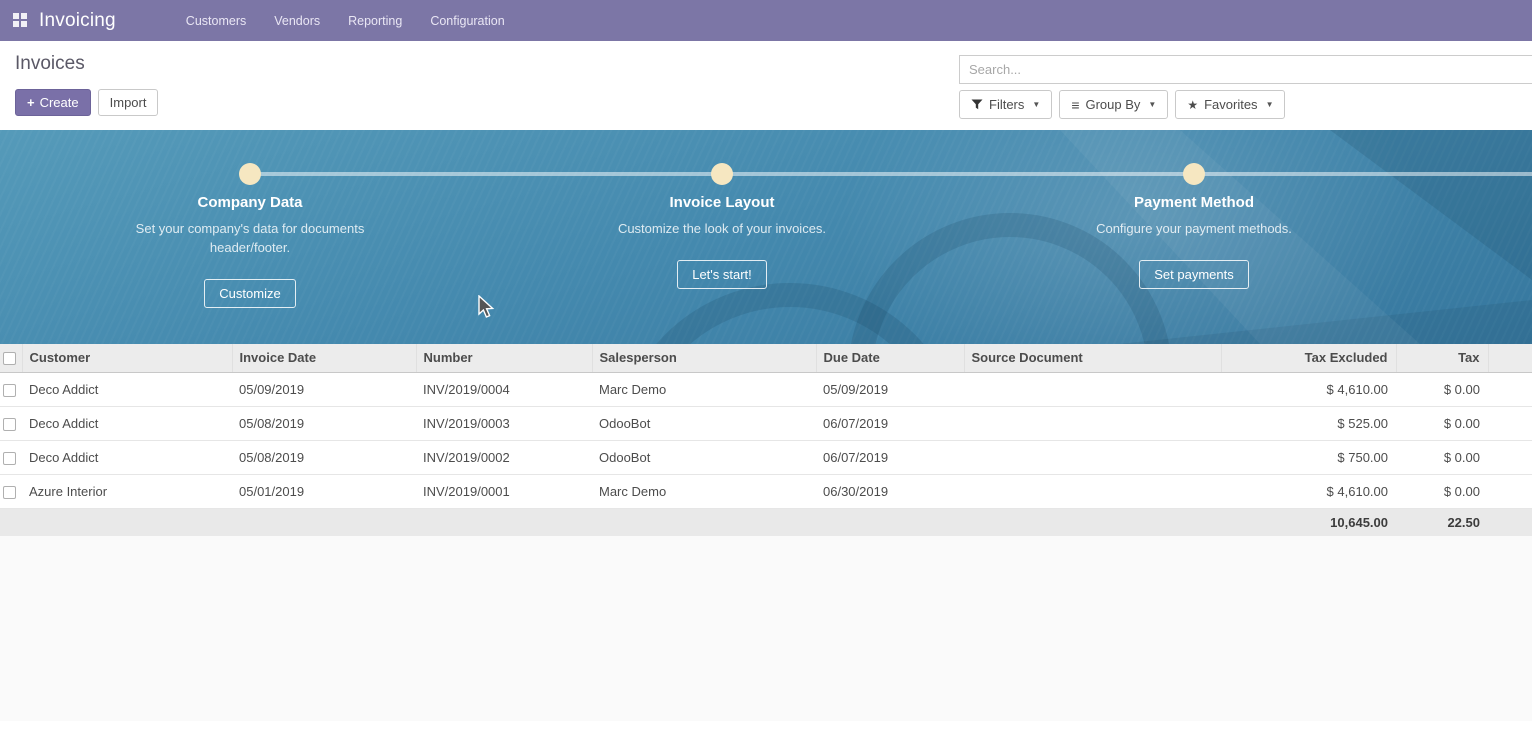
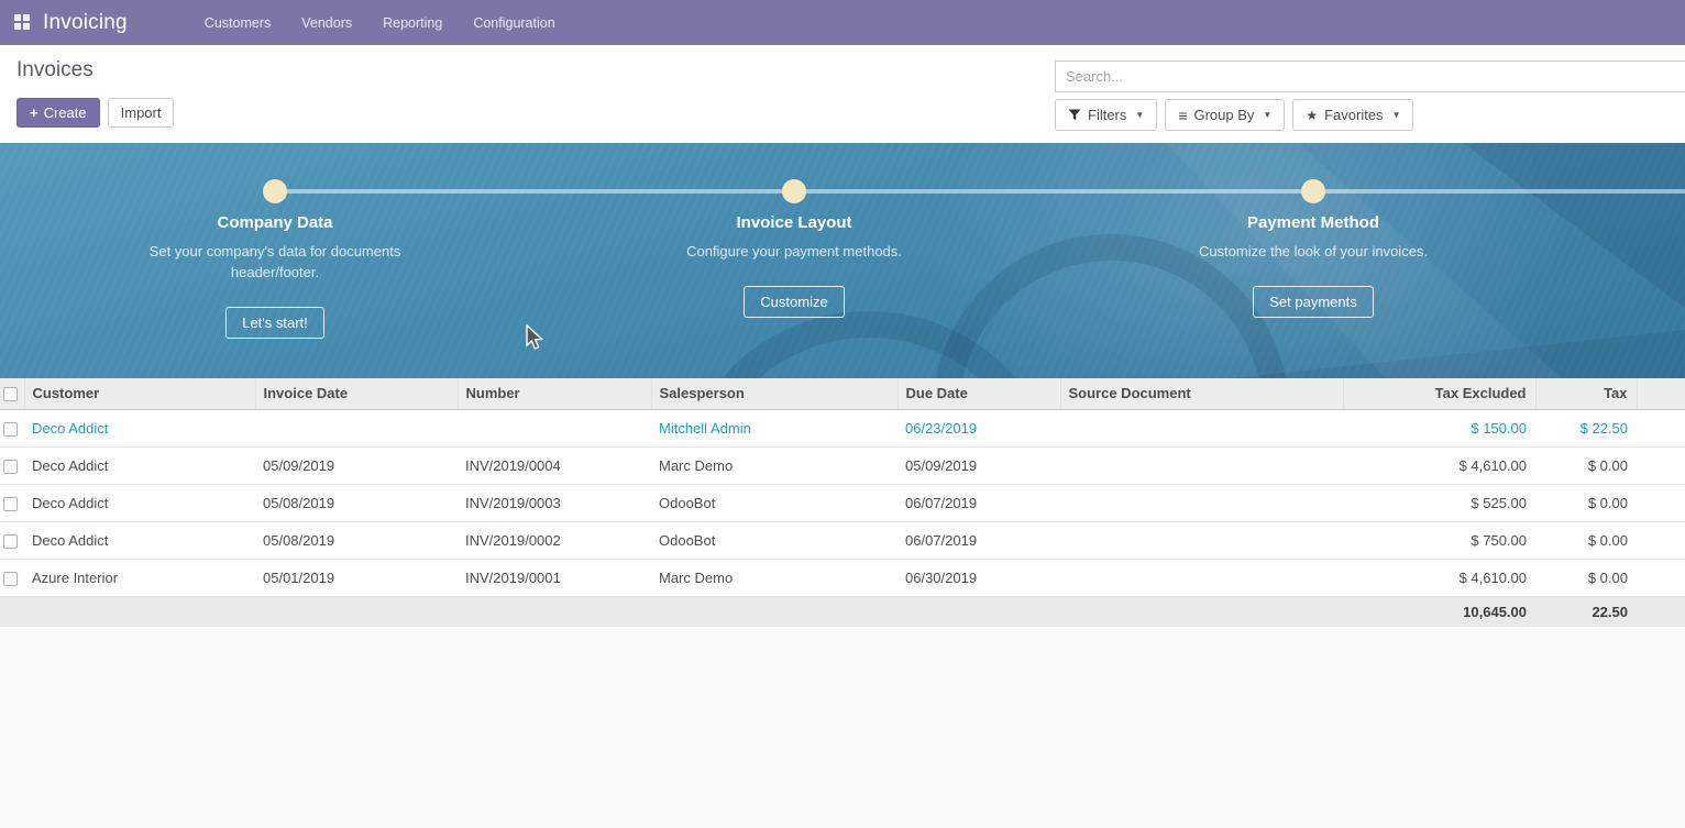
  Invoicing
  Customers
  Vendors
  Reporting
  Configuration
  Invoices
  + Create
  Import
  Search...
  Filters
  ▼
  ≡
  Group By
  ▼
  ★
  Favorites
  ▼
  Company Data
  Set your company's data for documents header/footer.
- Customize
+ Let's start!
  Invoice Layout
- Customize the look of your invoices.
+ Configure your payment methods.
- Let's start!
+ Customize
  Payment Method
- Configure your payment methods.
+ Customize the look of your invoices.
  Set payments
  	Customer	Invoice Date	Number	Salesperson	Due Date	Source Document	Tax Excluded	Tax
+ 	Deco Addict			Mitchell Admin	06/23/2019		$ 150.00	$ 22.50
  	Deco Addict	05/09/2019	INV/2019/0004	Marc Demo	05/09/2019		$ 4,610.00	$ 0.00
  	Deco Addict	05/08/2019	INV/2019/0003	OdooBot	06/07/2019		$ 525.00	$ 0.00
  	Deco Addict	05/08/2019	INV/2019/0002	OdooBot	06/07/2019		$ 750.00	$ 0.00
  	Azure Interior	05/01/2019	INV/2019/0001	Marc Demo	06/30/2019		$ 4,610.00	$ 0.00
  	10,645.00	22.50
